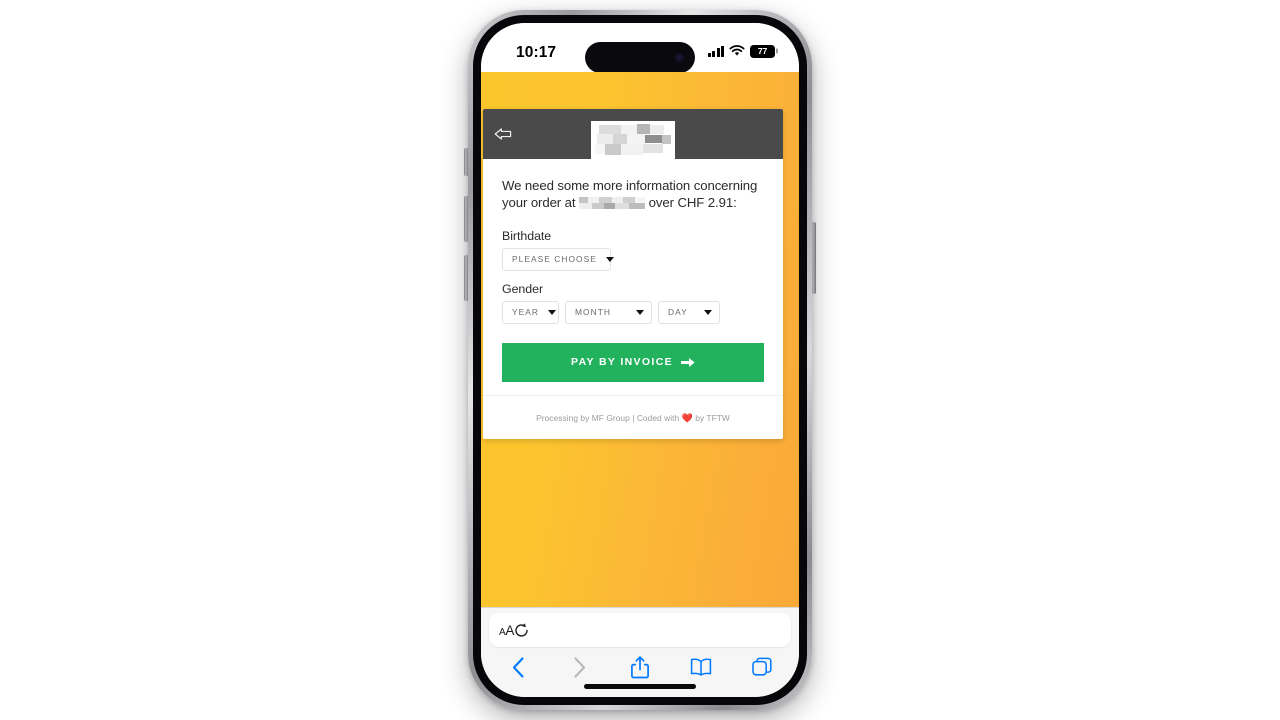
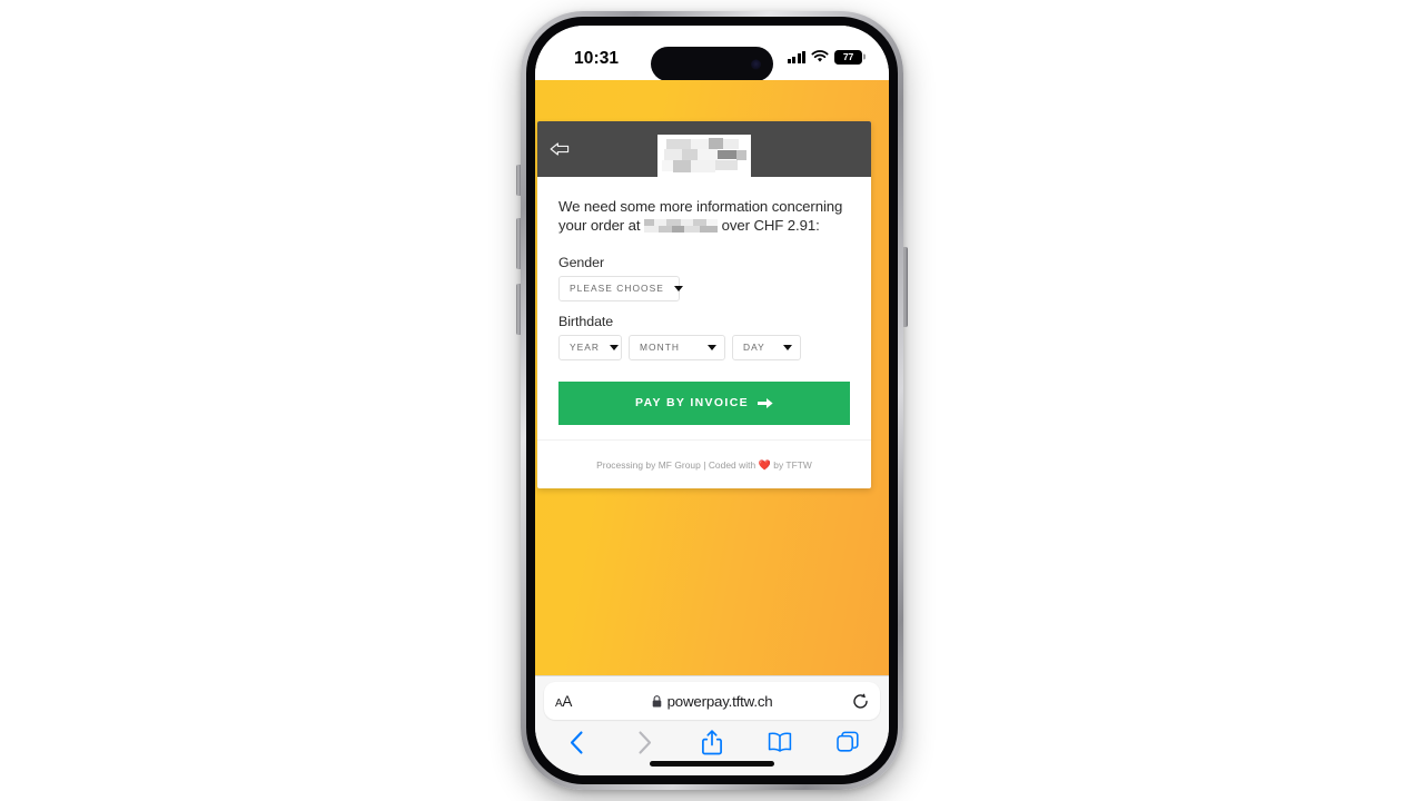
- 10:17
+ 10:31
  77
  We need some more information concerning your order at over CHF 2.91:
- Birthdate
+ Gender
  PLEASE CHOOSE
- Gender
+ Birthdate
  YEAR
  MONTH
  DAY
  PAY BY INVOICE
  Processing by MF Group | Coded with ❤️ by TFTW
  AA
+ powerpay.tftw.ch
